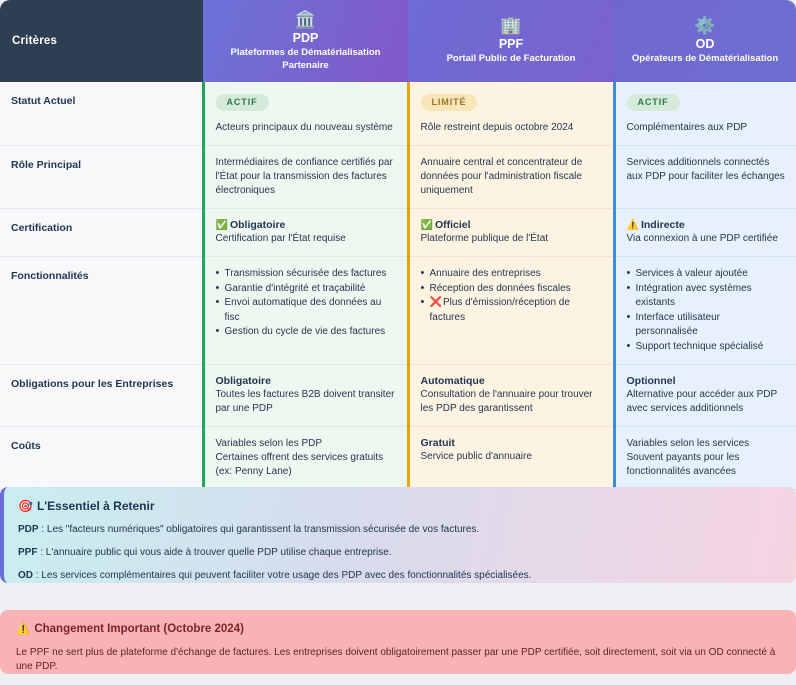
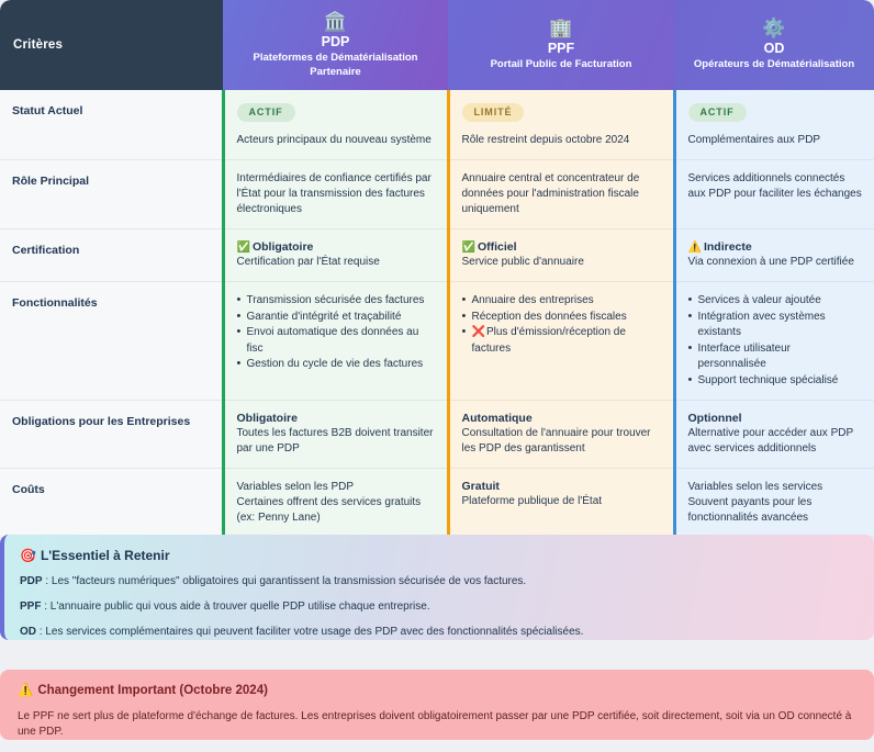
  Critères	🏛️ PDP Plateformes de Dématérialisation Partenaire	🏢 PPF Portail Public de Facturation	⚙️ OD Opérateurs de Dématérialisation
  Statut Actuel	ACTIFActeurs principaux du nouveau système	LIMITÉRôle restreint depuis octobre 2024	ACTIFComplémentaires aux PDP
  Rôle Principal	Intermédiaires de confiance certifiés par l'État pour la transmission des factures électroniques	Annuaire central et concentrateur de données pour l'administration fiscale uniquement	Services additionnels connectés aux PDP pour faciliter les échanges
- Certification	✅ ObligatoireCertification par l'État requise	✅ OfficielPlateforme publique de l'État	⚠️ IndirecteVia connexion à une PDP certifiée
+ Certification	✅ ObligatoireCertification par l'État requise	✅ OfficielService public d'annuaire	⚠️ IndirecteVia connexion à une PDP certifiée
  Fonctionnalités	Transmission sécurisée des facturesGarantie d'intégrité et traçabilitéEnvoi automatique des données au fiscGestion du cycle de vie des factures	Annuaire des entreprisesRéception des données fiscales❌Plus d'émission/réception de factures	Services à valeur ajoutéeIntégration avec systèmes existantsInterface utilisateur personnaliséeSupport technique spécialisé
  Obligations pour les Entreprises	ObligatoireToutes les factures B2B doivent transiter par une PDP	AutomatiqueConsultation de l'annuaire pour trouver les PDP des garantissent	OptionnelAlternative pour accéder aux PDP avec services additionnels
- Coûts	Variables selon les PDP Certaines offrent des services gratuits (ex: Penny Lane)	GratuitService public d'annuaire	Variables selon les services Souvent payants pour les fonctionnalités avancées
+ Coûts	Variables selon les PDP Certaines offrent des services gratuits (ex: Penny Lane)	GratuitPlateforme publique de l'État	Variables selon les services Souvent payants pour les fonctionnalités avancées
  🎯 L'Essentiel à Retenir
  PDP : Les "facteurs numériques" obligatoires qui garantissent la transmission sécurisée de vos factures.
  PPF : L'annuaire public qui vous aide à trouver quelle PDP utilise chaque entreprise.
  OD : Les services complémentaires qui peuvent faciliter votre usage des PDP avec des fonctionnalités spécialisées.
  ⚠️ Changement Important (Octobre 2024)
  Le PPF ne sert plus de plateforme d'échange de factures. Les entreprises doivent obligatoirement passer par une PDP certifiée, soit directement, soit via un OD connecté à une PDP.
